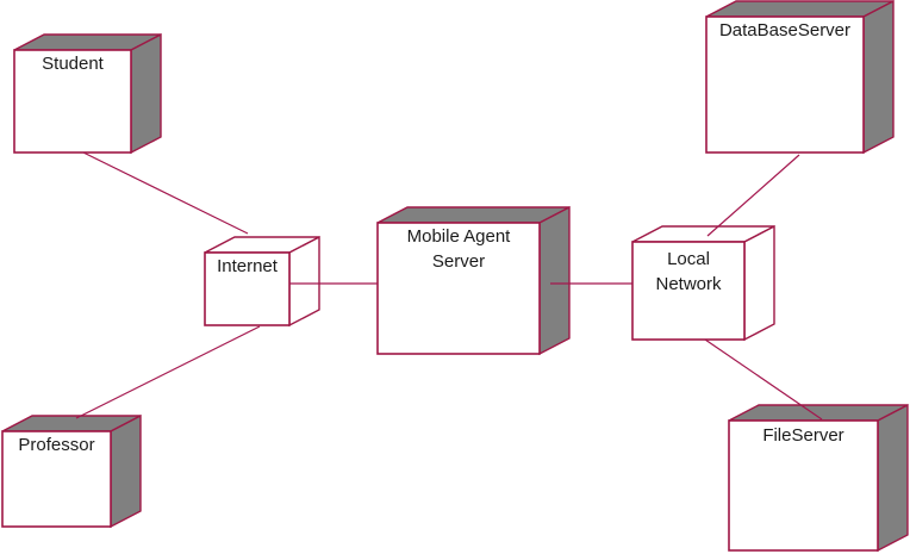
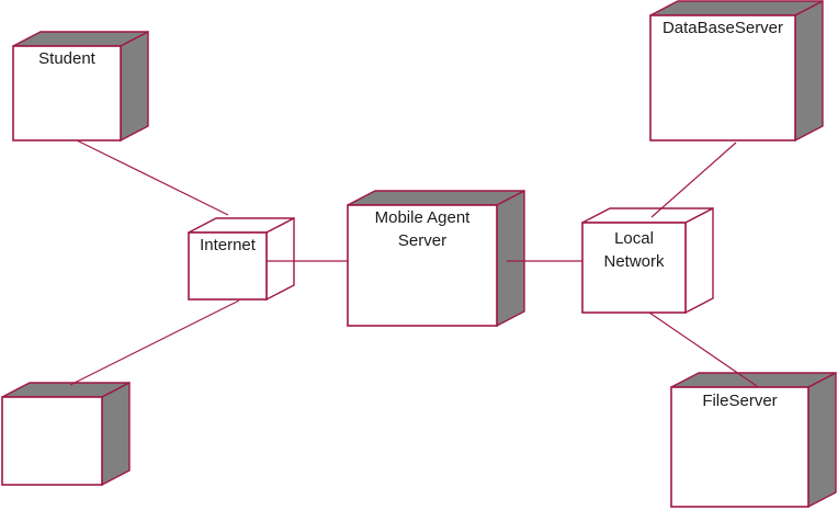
  Student
  DataBaseServer
  Internet
  Mobile Agent Server
  Local Network
- Professor
  FileServer
